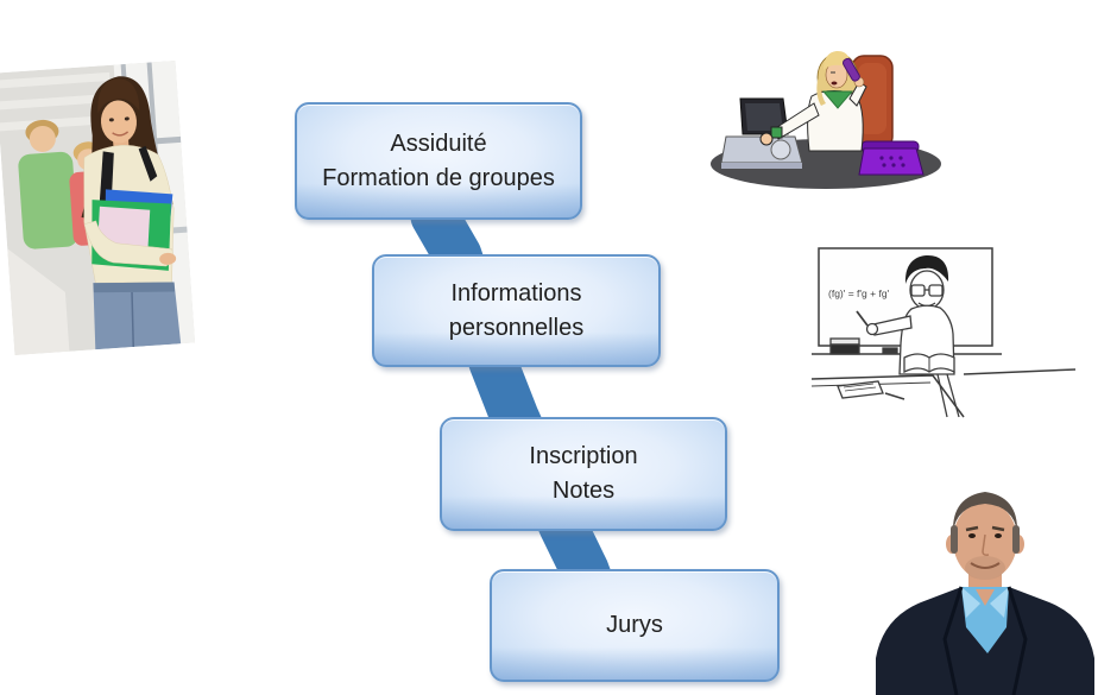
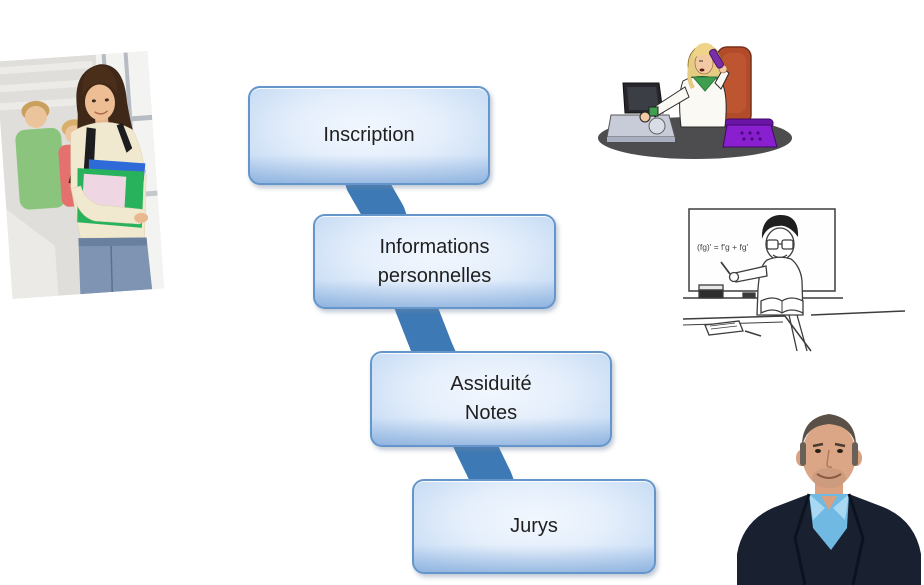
- Assiduité
+ Inscription
- Formation de groupes
  Informations
  personnelles
- Inscription
+ Assiduité
  Notes
  Jurys
  (fg)' = f'g + fg'
